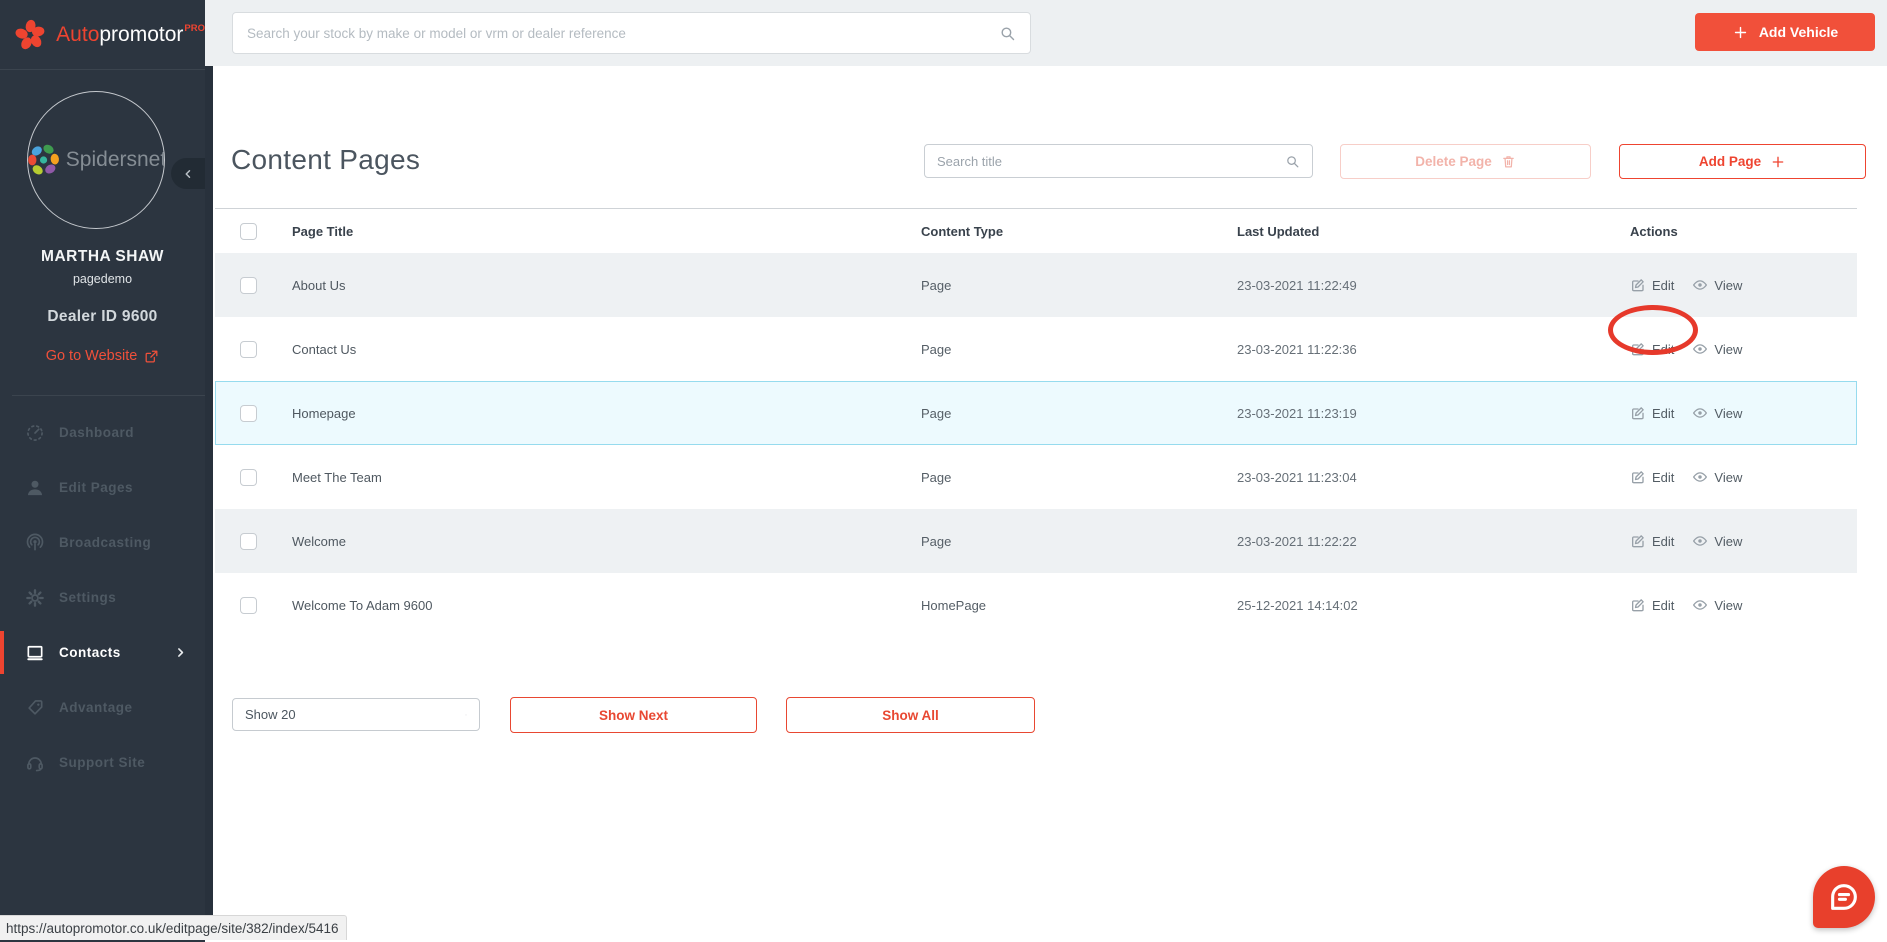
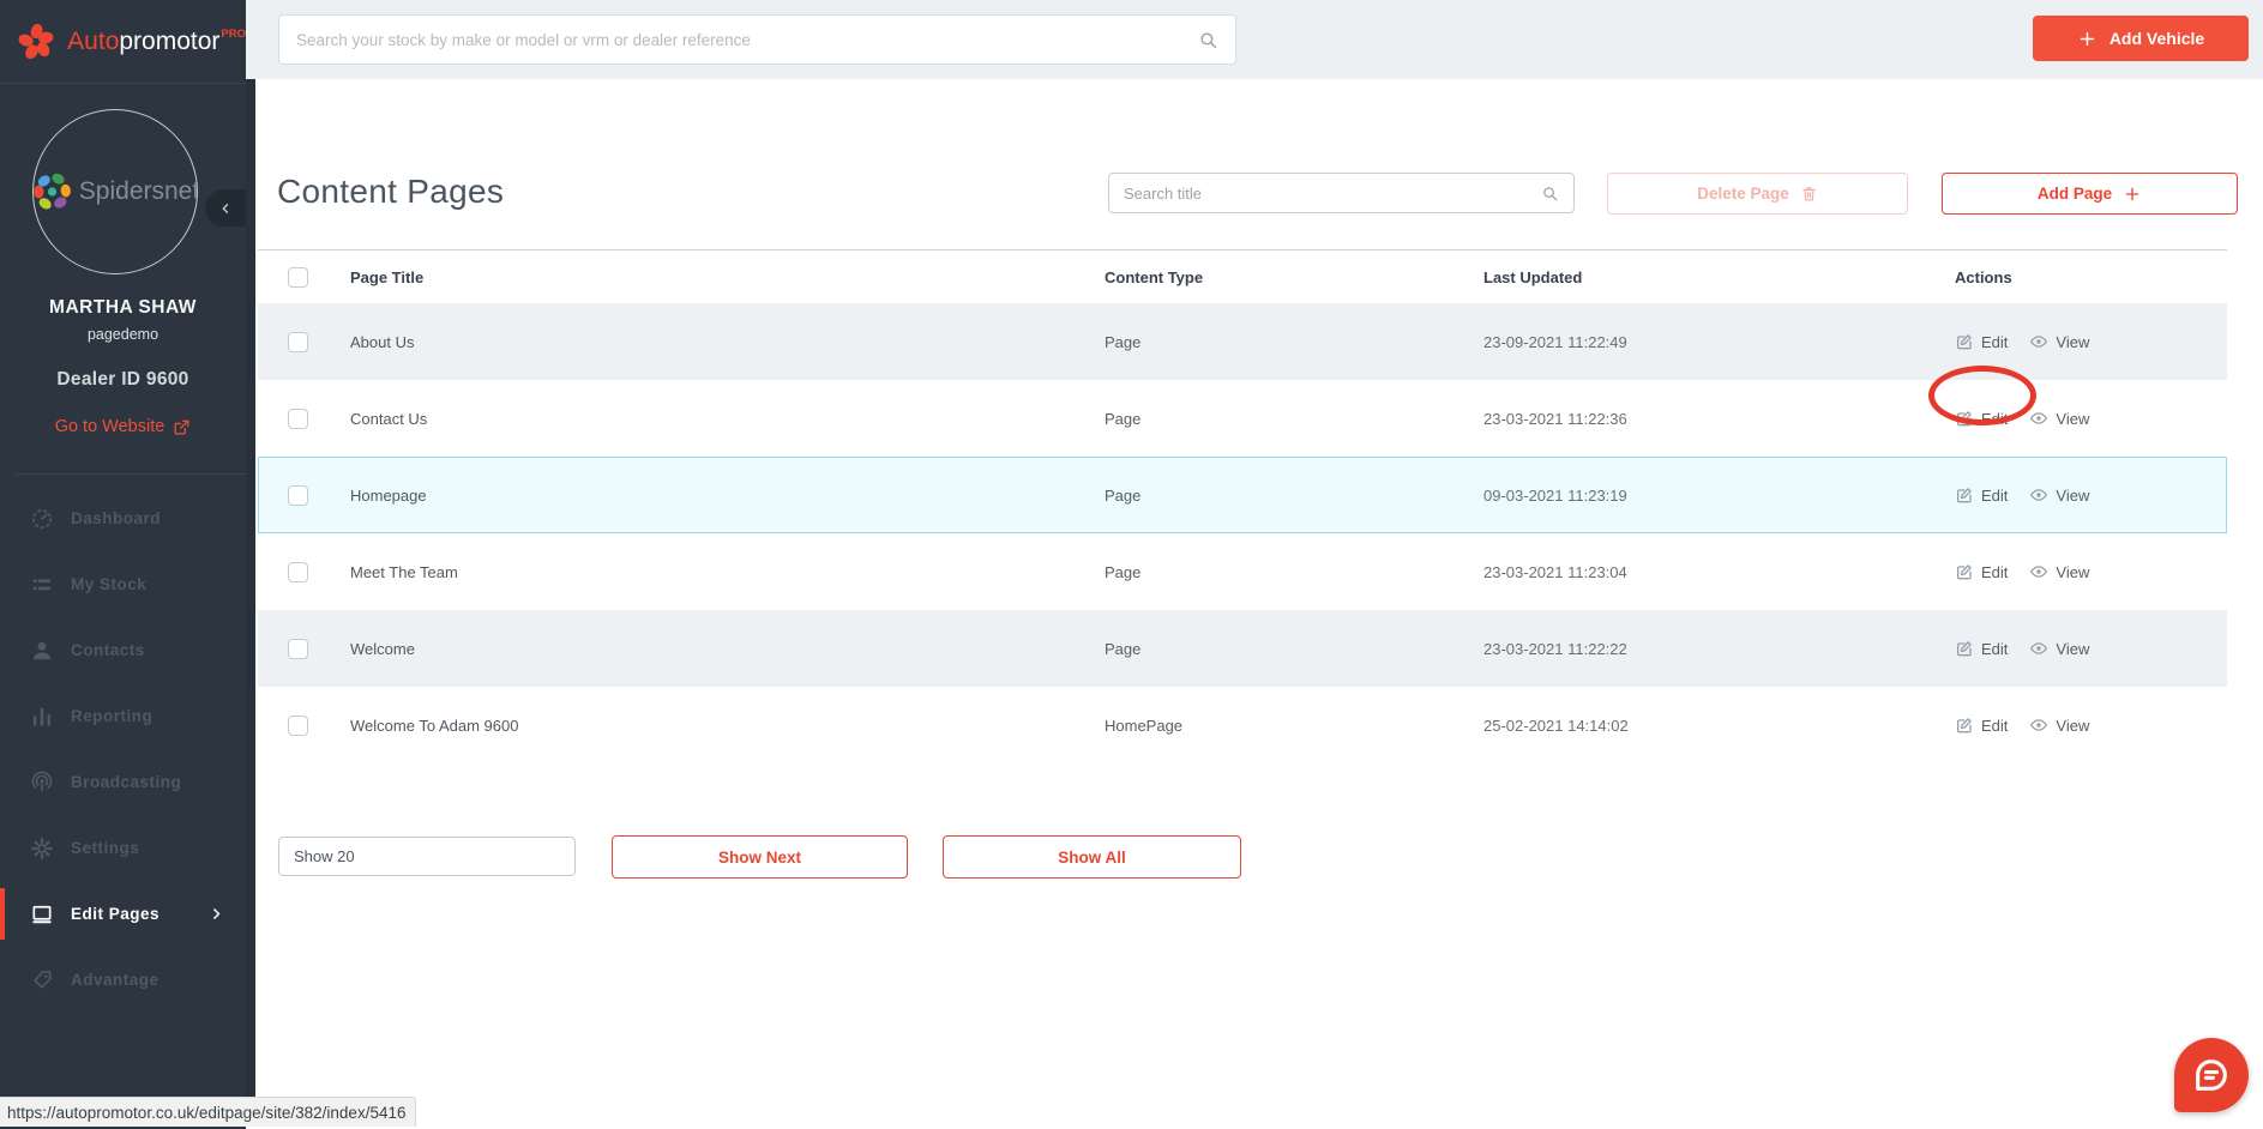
  AutopromotorPRO
  Spidersnet
  MARTHA SHAW
  pagedemo
  Dealer ID 9600
  Go to Website
  Dashboard
+ My Stock
- Edit Pages
+ Contacts
+ Reporting
  Broadcasting
  Settings
- Contacts
+ Edit Pages
  Advantage
- Support Site
  Search your stock by make or model or vrm or dealer reference
  Add Vehicle
  Content Pages
  Search title
  Delete Page
  Add Page
  Page Title
  Content Type
  Last Updated
  Actions
  About Us
  Page
- 23-03-2021 11:22:49
+ 23-09-2021 11:22:49
  Edit
  View
  Contact Us
  Page
  23-03-2021 11:22:36
  Edit
  View
  Homepage
  Page
- 23-03-2021 11:23:19
+ 09-03-2021 11:23:19
  Edit
  View
  Meet The Team
  Page
  23-03-2021 11:23:04
  Edit
  View
  Welcome
  Page
  23-03-2021 11:22:22
  Edit
  View
  Welcome To Adam 9600
  HomePage
- 25-12-2021 14:14:02
+ 25-02-2021 14:14:02
  Edit
  View
  Show 20
  Show Next
  Show All
  https://autopromotor.co.uk/editpage/site/382/index/5416
